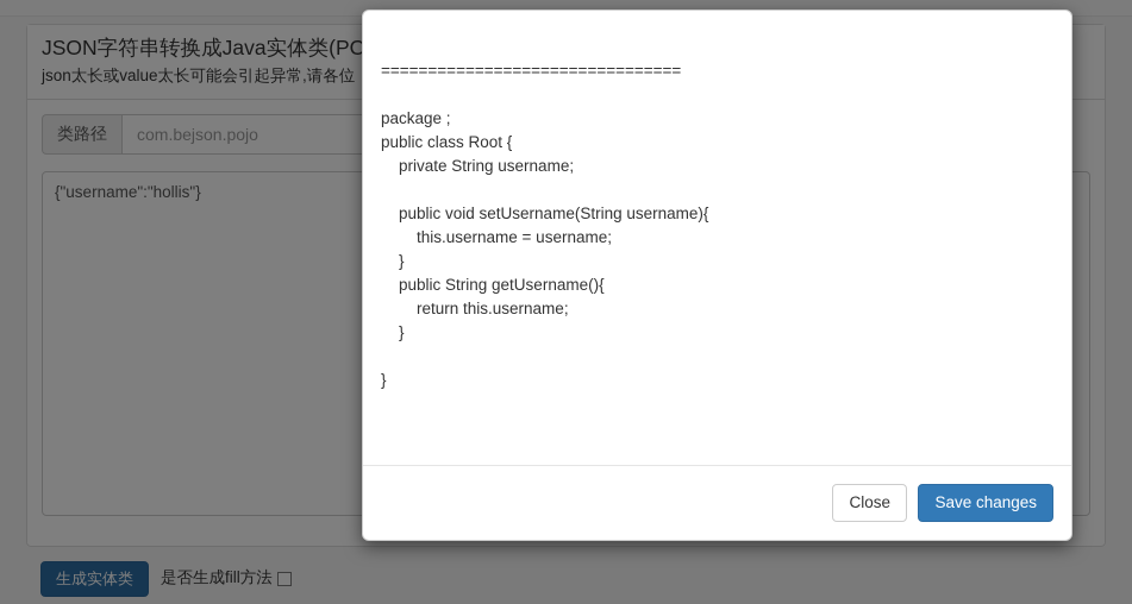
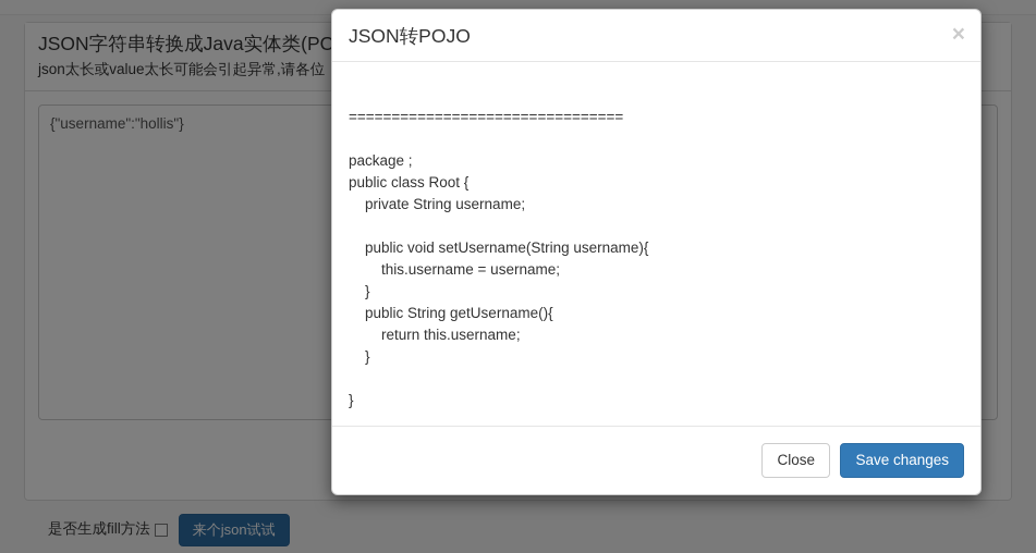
  JSON字符串转换成Java实体类(PO
  json太长或value太长可能会引起异常,请各位
- 类路径
- com.bejson.pojo
  {"username":"hollis"}
- 生成实体类
  是否生成fill方法
+ 来个json试试
+ JSON转POJO
+ ×
  ================================
  package ;
  public class Root {
  private String username;
  public void setUsername(String username){
  this.username = username;
  }
  public String getUsername(){
  return this.username;
  }
  }
  Close Save changes
